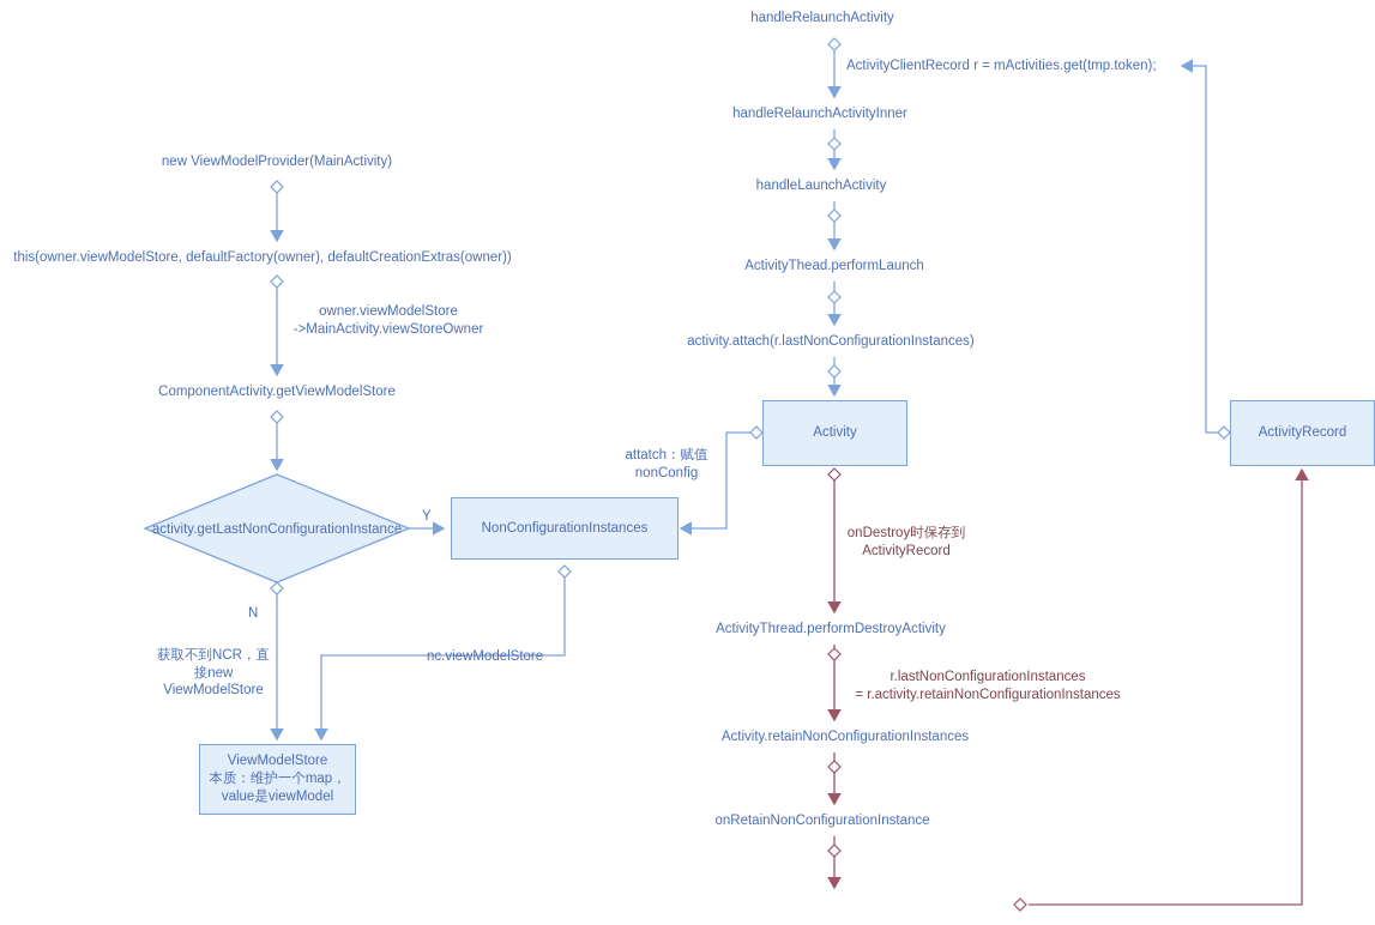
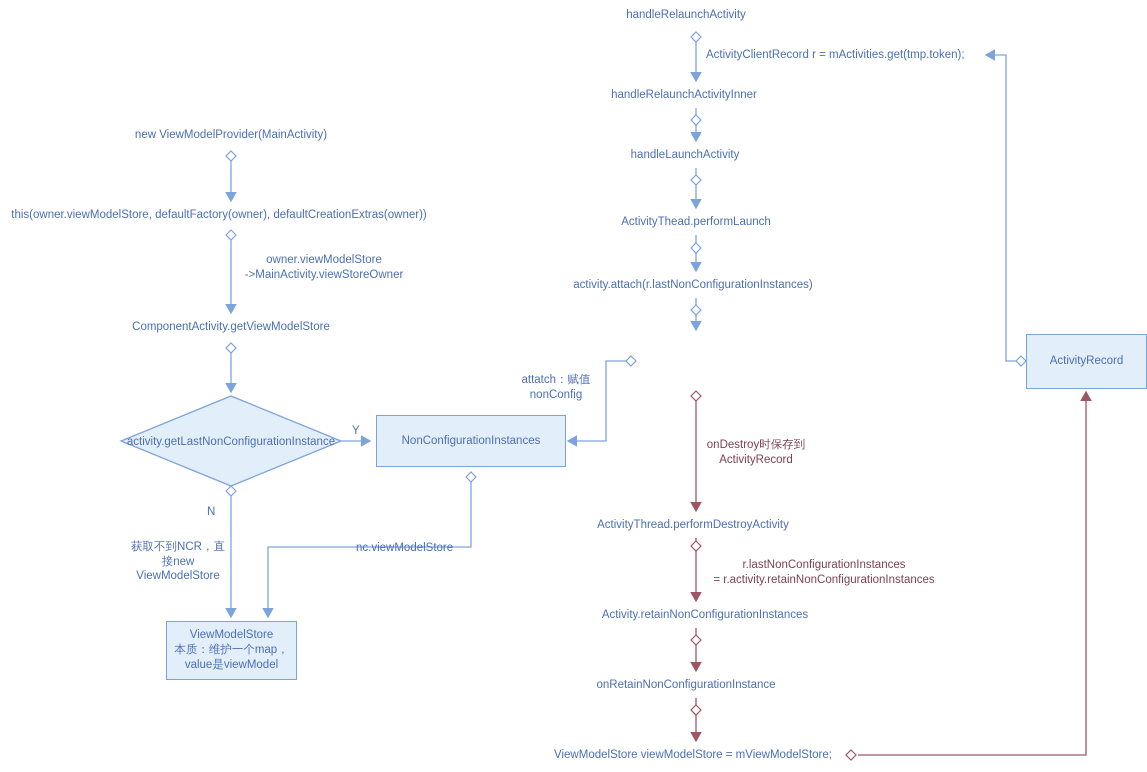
  new ViewModelProvider(MainActivity)
  this(owner.viewModelStore, defaultFactory(owner), defaultCreationExtras(owner))
  owner.viewModelStore
  ->MainActivity.viewStoreOwner
  ComponentActivity.getViewModelStore
  activity.getLastNonConfigurationInstance
  Y
  N
  获取不到NCR，直
  接new
  ViewModelStore
  nc.viewModelStore
  NonConfigurationInstances
  ViewModelStore
  本质：维护一个map，
  value是viewModel
  handleRelaunchActivity
  ActivityClientRecord r = mActivities.get(tmp.token);
  handleRelaunchActivityInner
  handleLaunchActivity
  ActivityThead.performLaunch
  activity.attach(r.lastNonConfigurationInstances)
- Activity
  attatch：赋值
  nonConfig
  onDestroy时保存到
  ActivityRecord
  ActivityThread.performDestroyActivity
  r.lastNonConfigurationInstances
  = r.activity.retainNonConfigurationInstances
  Activity.retainNonConfigurationInstances
  onRetainNonConfigurationInstance
+ ViewModelStore viewModelStore = mViewModelStore;
  ActivityRecord
